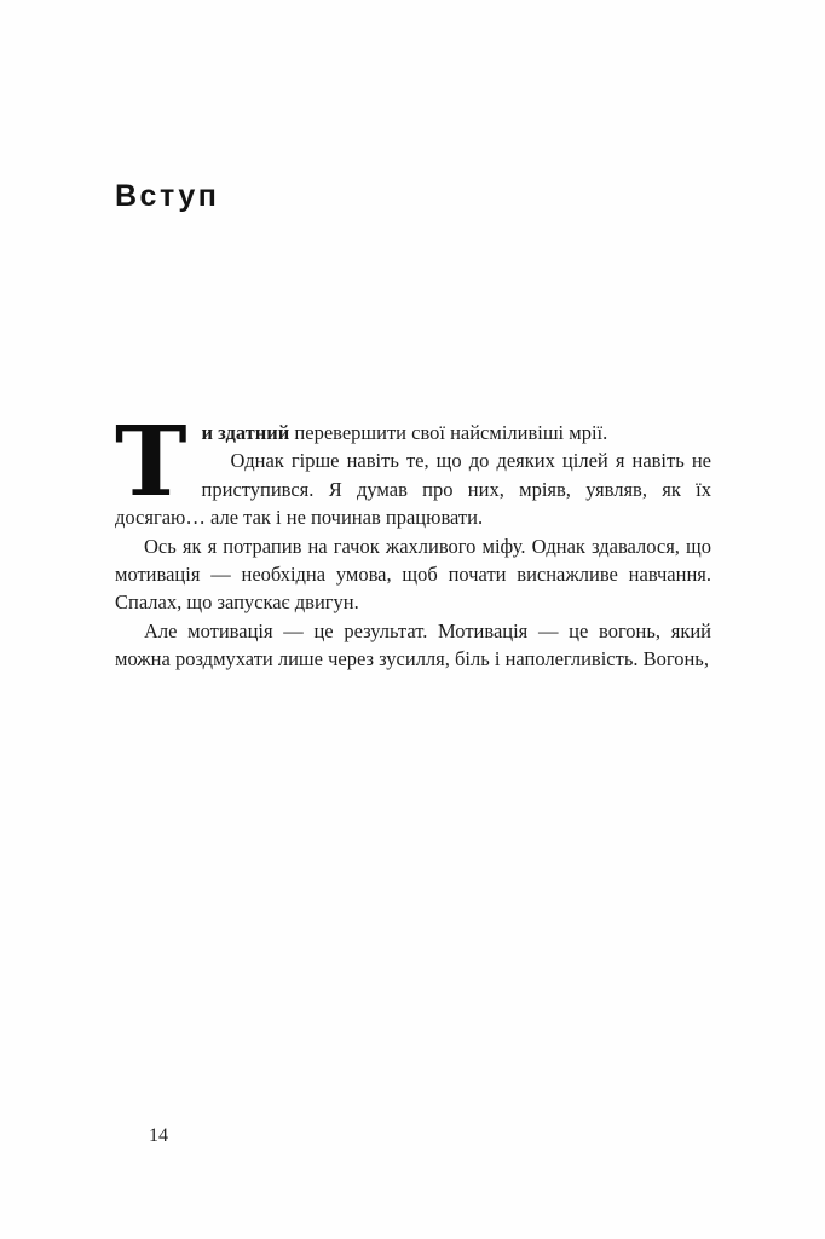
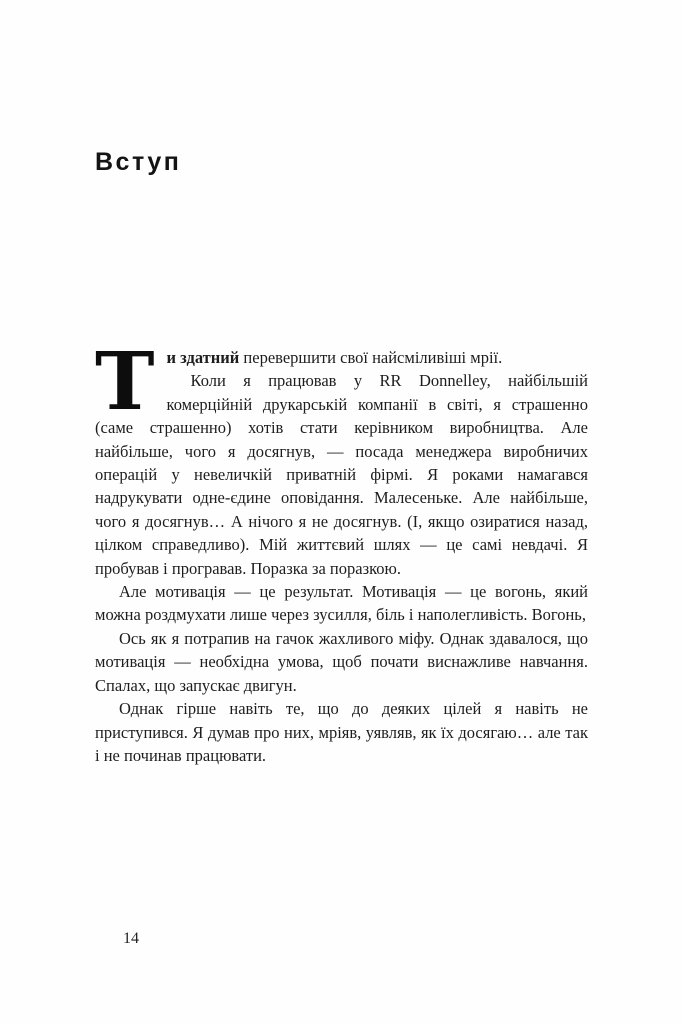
  Вступ
  Т
  и здатний перевершити свої найсміливіші мрії.
+ Коли я працював у RR Donnelley, найбільшій комерційній друкарській компанії в світі, я страшенно (саме страшенно) хотів стати керівником виробництва. Але найбільше, чого я досягнув, — посада менеджера виробничих операцій у невеличкій приватній фірмі. Я роками намагався надрукувати одне-єдине оповідання. Малесеньке. Але найбільше, чого я досягнув… А нічого я не досягнув. (І, якщо озиратися назад, цілком справедливо). Мій життєвий шлях — це самі невдачі. Я пробував і програвав. Поразка за поразкою.
- Однак гірше навіть те, що до деяких цілей я навіть не приступився. Я думав про них, мріяв, уявляв, як їх досягаю… але так і не починав працювати.
+ Але мотивація — це результат. Мотивація — це вогонь, який можна роздмухати лише через зусилля, біль і наполегливість. Вогонь,
  Ось як я потрапив на гачок жахливого міфу. Однак здавалося, що мотивація — необхідна умова, щоб почати виснажливе навчання. Спалах, що запускає двигун.
- Але мотивація — це результат. Мотивація — це вогонь, який можна роздмухати лише через зусилля, біль і наполегливість. Вогонь,
+ Однак гірше навіть те, що до деяких цілей я навіть не приступився. Я думав про них, мріяв, уявляв, як їх досягаю… але так і не починав працювати.
  14
